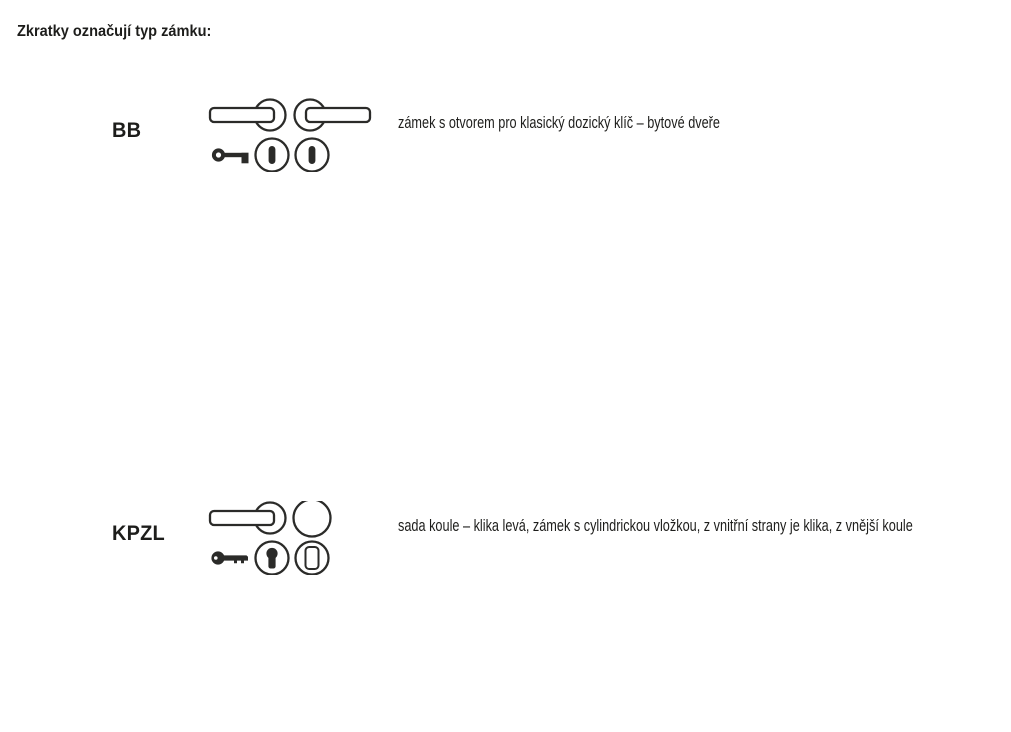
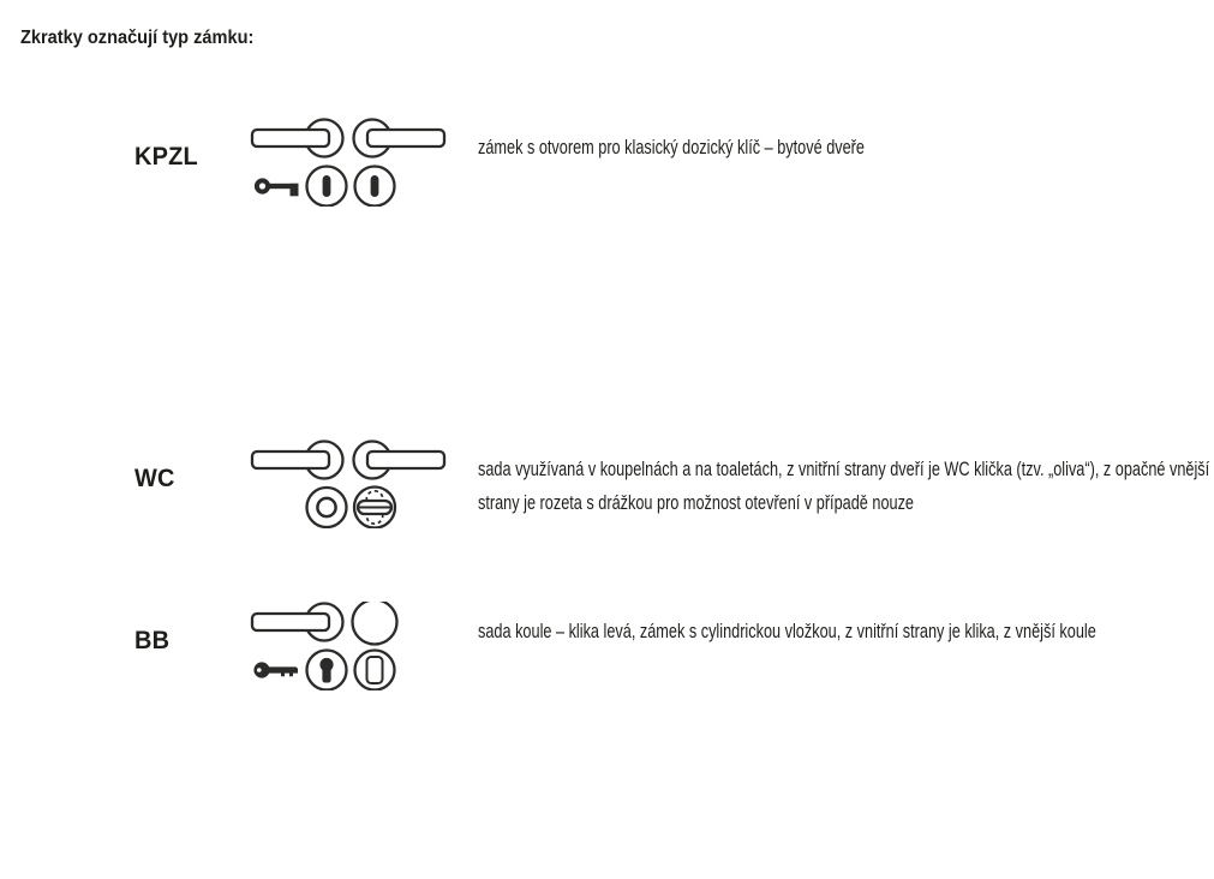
  Zkratky označují typ zámku:
- BB
+ KPZL
  zámek s otvorem pro klasický dozický klíč – bytové dveře
+ WC
+ sada využívaná v koupelnách a na toaletách, z vnitřní strany dveří je WC klička (tzv. „oliva“), z opačné vnější strany je rozeta s drážkou pro možnost otevření v případě nouze
- KPZL
+ BB
  sada koule – klika levá, zámek s cylindrickou vložkou, z vnitřní strany je klika, z vnější koule
